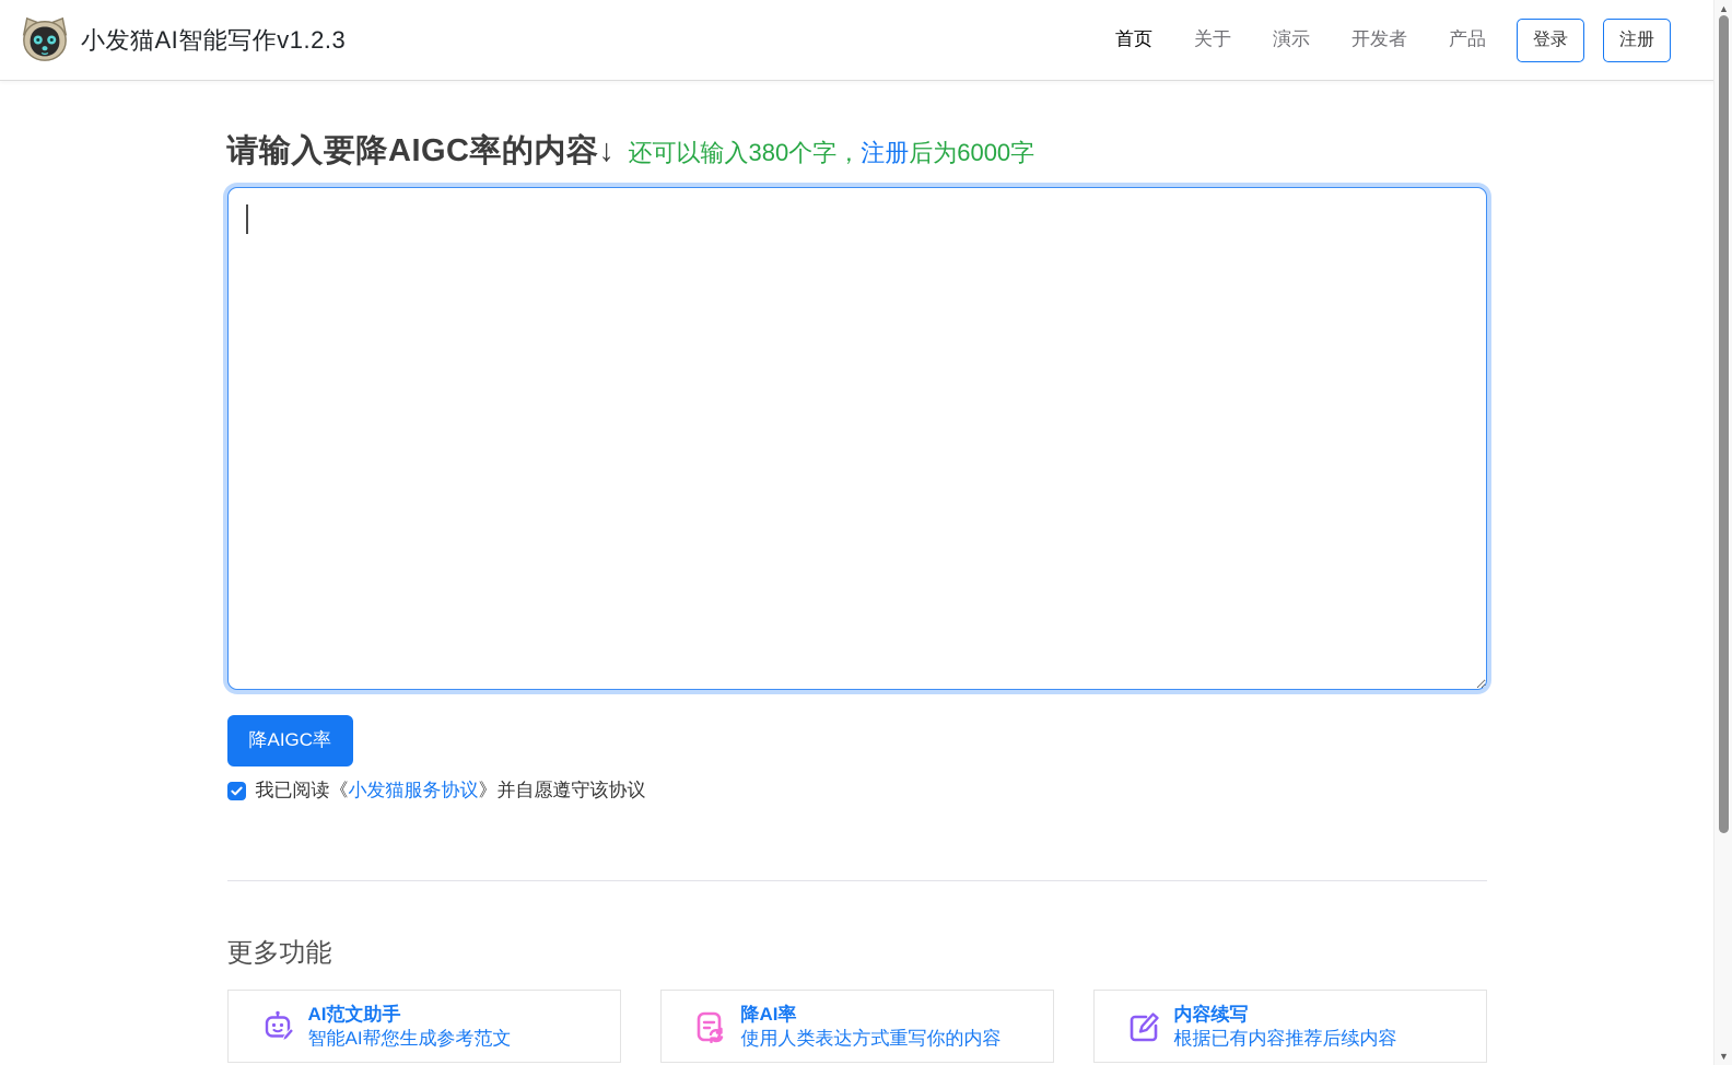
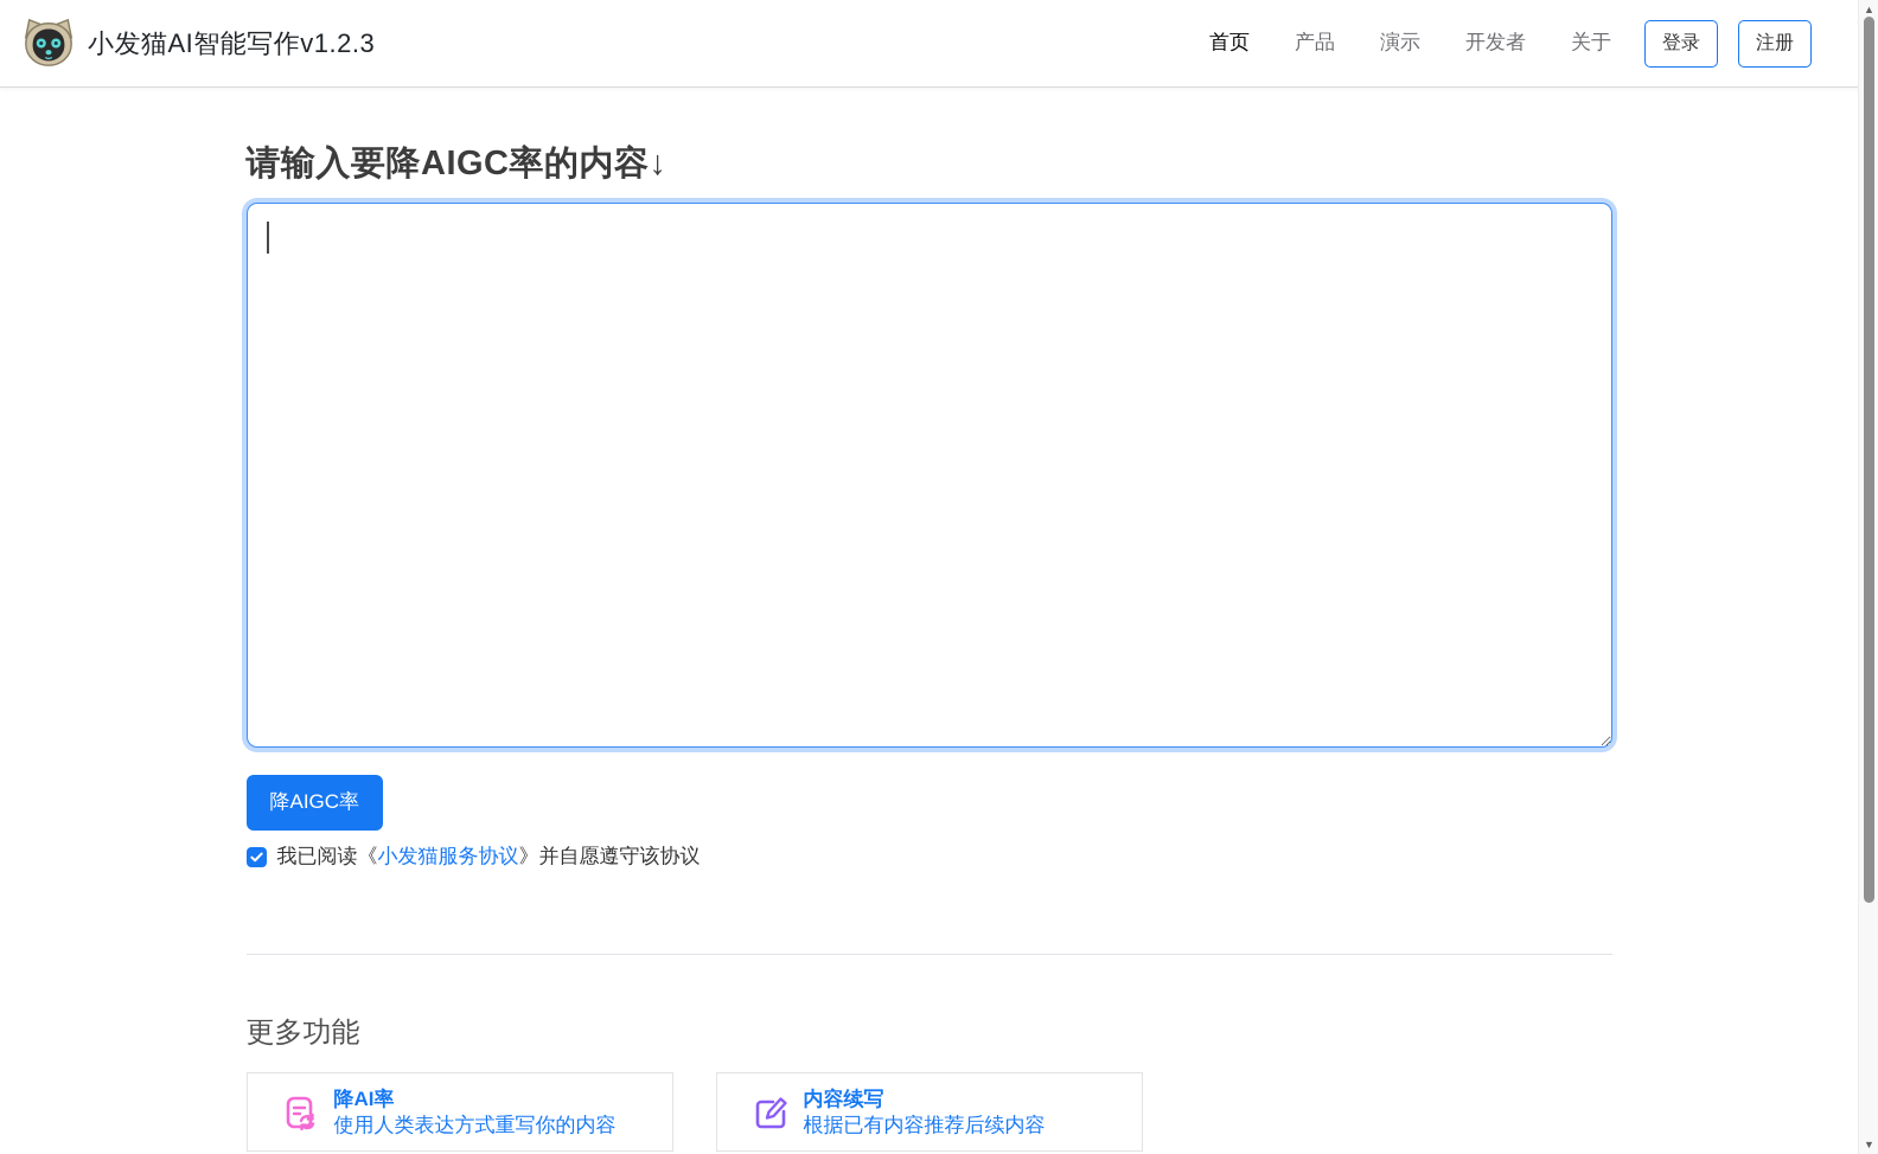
  小发猫AI智能写作v1.2.3
  首页
- 关于
+ 产品
  演示
  开发者
- 产品
+ 关于
  登录
  注册
  请输入要降AIGC率的内容↓
- 还可以输入380个字，注册后为6000字
  降AIGC率
  我已阅读《小发猫服务协议》并自愿遵守该协议
  更多功能
- AI范文助手
- 智能AI帮您生成参考范文
  降AI率
  使用人类表达方式重写你的内容
  内容续写
  根据已有内容推荐后续内容
  ▲
  ▼
